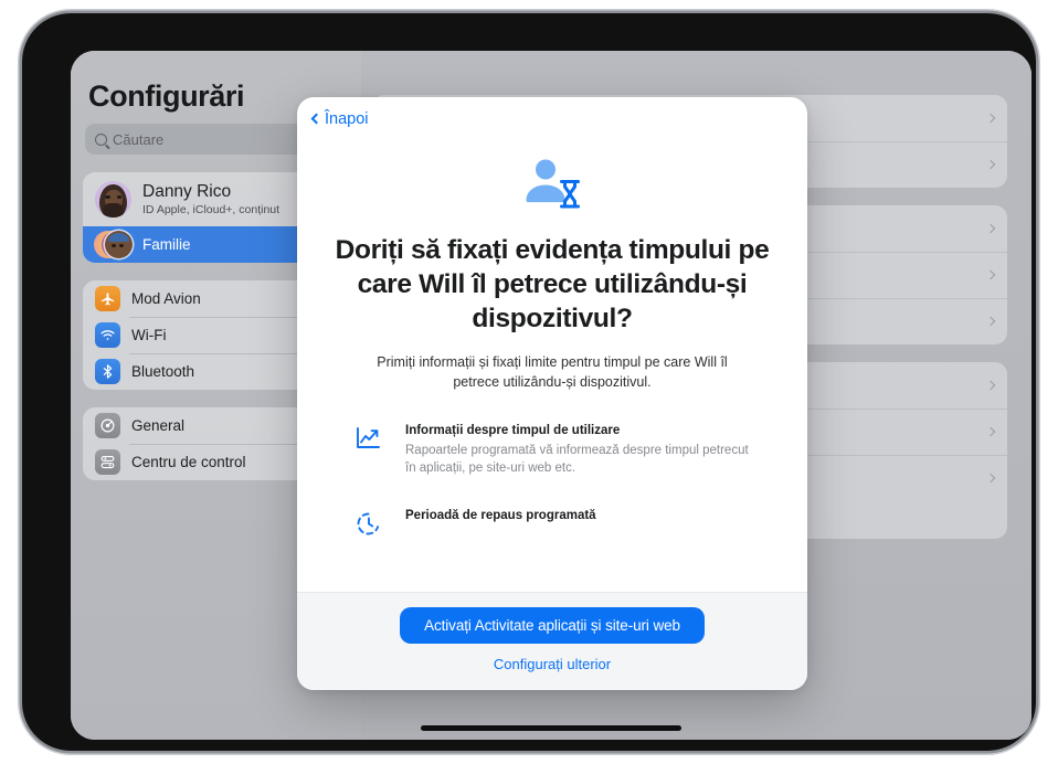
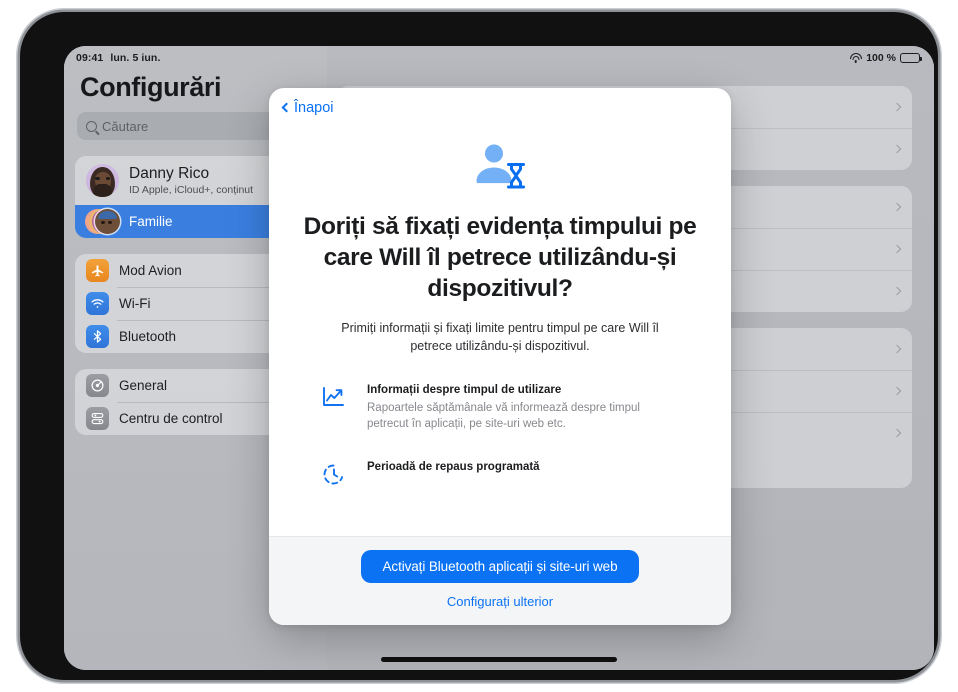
+ 09:41
+ lun. 5 iun.
+ 100 %
  Configurări
  Căutare
  Danny Rico
  ID Apple, iCloud+, conținut
  Familie
  Mod Avion
  Wi-Fi
  Bluetooth
  General
  Centru de control
  Înapoi
  Doriți să fixați evidența timpului pe care Will îl petrece utilizându-și dispozitivul?
  Primiți informații și fixați limite pentru timpul pe care Will îl petrece utilizându-și dispozitivul.
  Informații despre timpul de utilizare
- Rapoartele programată vă informează despre timpul petrecut în aplicații, pe site-uri web etc.
+ Rapoartele săptămânale vă informează despre timpul petrecut în aplicații, pe site-uri web etc.
  Perioadă de repaus programată
- Activați Activitate aplicații și site-uri web
+ Activați Bluetooth aplicații și site-uri web
  Configurați ulterior
